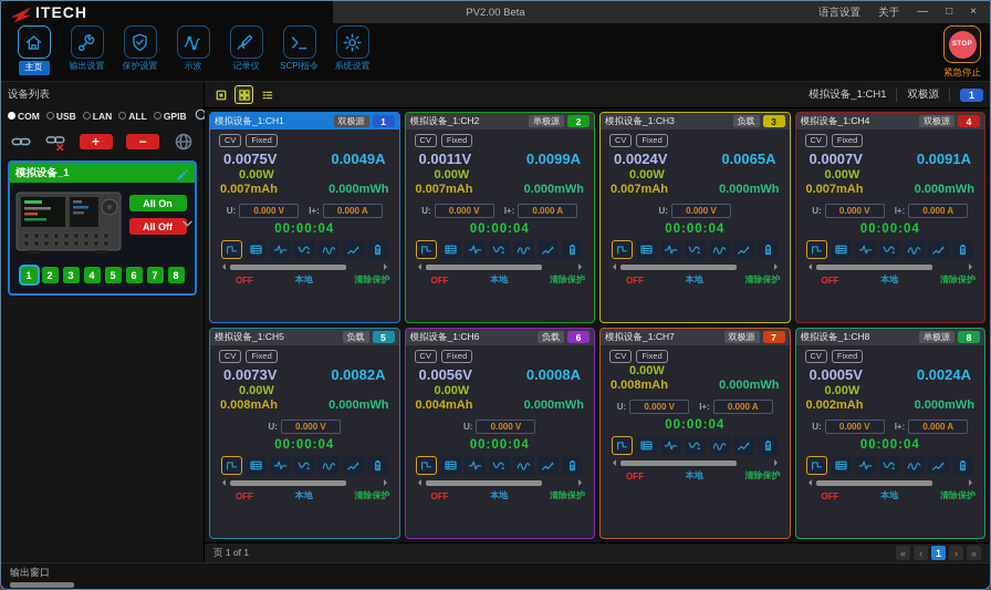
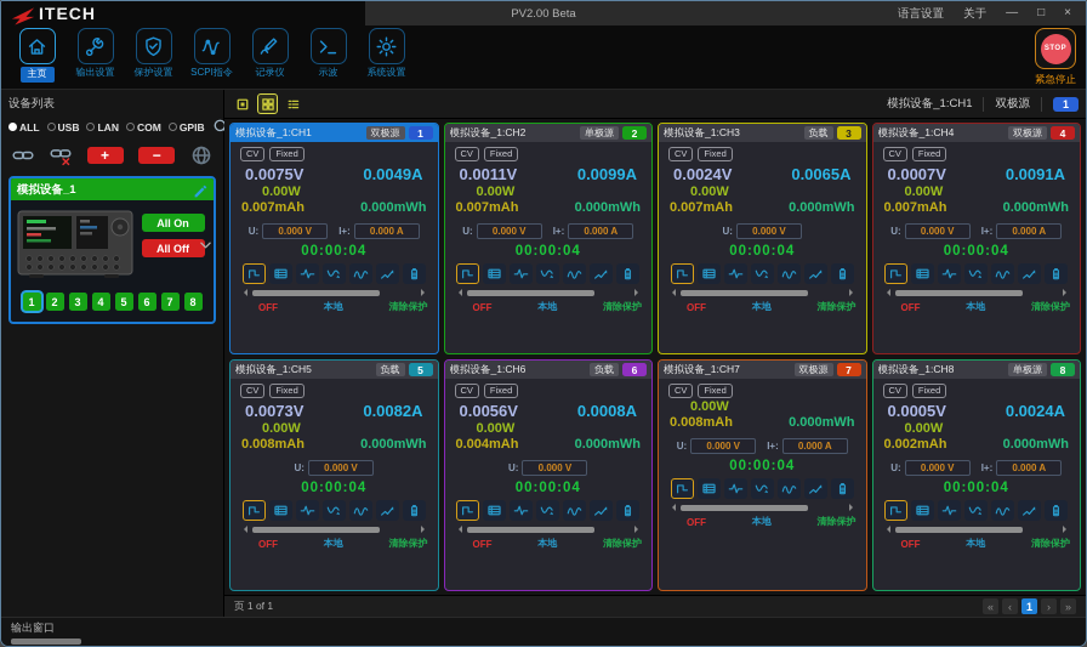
  ITECH
  PV2.00 Beta
  语言设置
  关于
  —
  □
  ×
  主页
  输出设置
  保护设置
- 示波
+ SCPI指令
  记录仪
- SCPI指令
+ 示波
  系统设置
  紧急停止
  设备列表
- COM
+ ALL
  USB
  LAN
- ALL
+ COM
  GPIB
  +
  −
  模拟设备_1
  All On
  All Off
  1
  2
  3
  4
  5
  6
  7
  8
  模拟设备_1:CH1
  双极源
  1
  模拟设备_1:CH1
  双极源
  1
  CV
  Fixed
  0.0075V
  0.0049A
  0.00W
  0.007mAh
  0.000mWh
  U:
  0.000 V
  I+:
  0.000 A
  00:00:04
  OFF
  本地
  清除保护
  模拟设备_1:CH2
  单极源
  2
  CV
  Fixed
  0.0011V
  0.0099A
  0.00W
  0.007mAh
  0.000mWh
  U:
  0.000 V
  I+:
  0.000 A
  00:00:04
  OFF
  本地
  清除保护
  模拟设备_1:CH3
  负载
  3
  CV
  Fixed
  0.0024V
  0.0065A
  0.00W
  0.007mAh
  0.000mWh
  U:
  0.000 V
  00:00:04
  OFF
  本地
  清除保护
  模拟设备_1:CH4
  双极源
  4
  CV
  Fixed
  0.0007V
  0.0091A
  0.00W
  0.007mAh
  0.000mWh
  U:
  0.000 V
  I+:
  0.000 A
  00:00:04
  OFF
  本地
  清除保护
  模拟设备_1:CH5
  负载
  5
  CV
  Fixed
  0.0073V
  0.0082A
  0.00W
  0.008mAh
  0.000mWh
  U:
  0.000 V
  00:00:04
  OFF
  本地
  清除保护
  模拟设备_1:CH6
  负载
  6
  CV
  Fixed
  0.0056V
  0.0008A
  0.00W
  0.004mAh
  0.000mWh
  U:
  0.000 V
  00:00:04
  OFF
  本地
  清除保护
  模拟设备_1:CH7
  双极源
  7
  CV
  Fixed
  0.00W
  0.008mAh
  0.000mWh
  U:
  0.000 V
  I+:
  0.000 A
  00:00:04
  OFF
  本地
  清除保护
  模拟设备_1:CH8
  单极源
  8
  CV
  Fixed
  0.0005V
  0.0024A
  0.00W
  0.002mAh
  0.000mWh
  U:
  0.000 V
  I+:
  0.000 A
  00:00:04
  OFF
  本地
  清除保护
  页 1 of 1
  «
  ‹
  1
  ›
  »
  输出窗口
